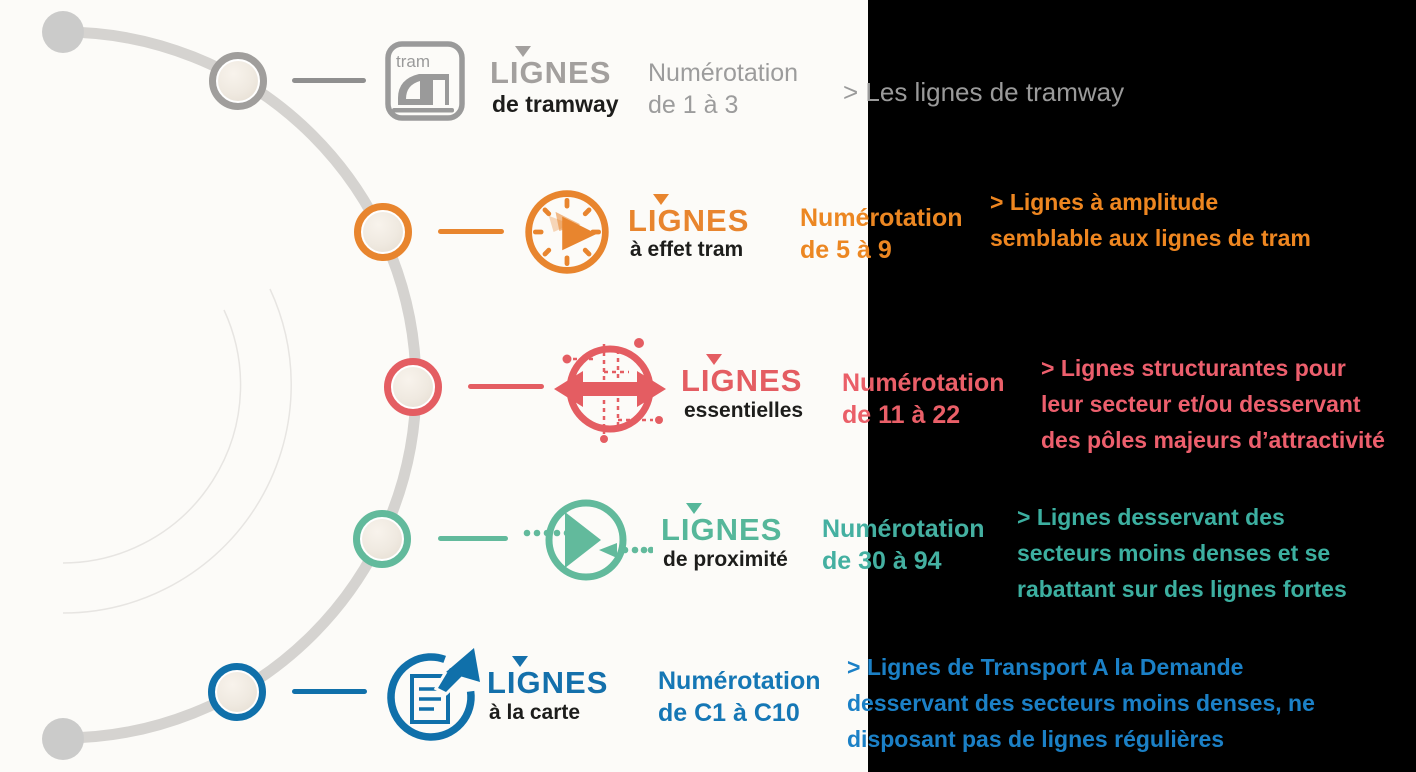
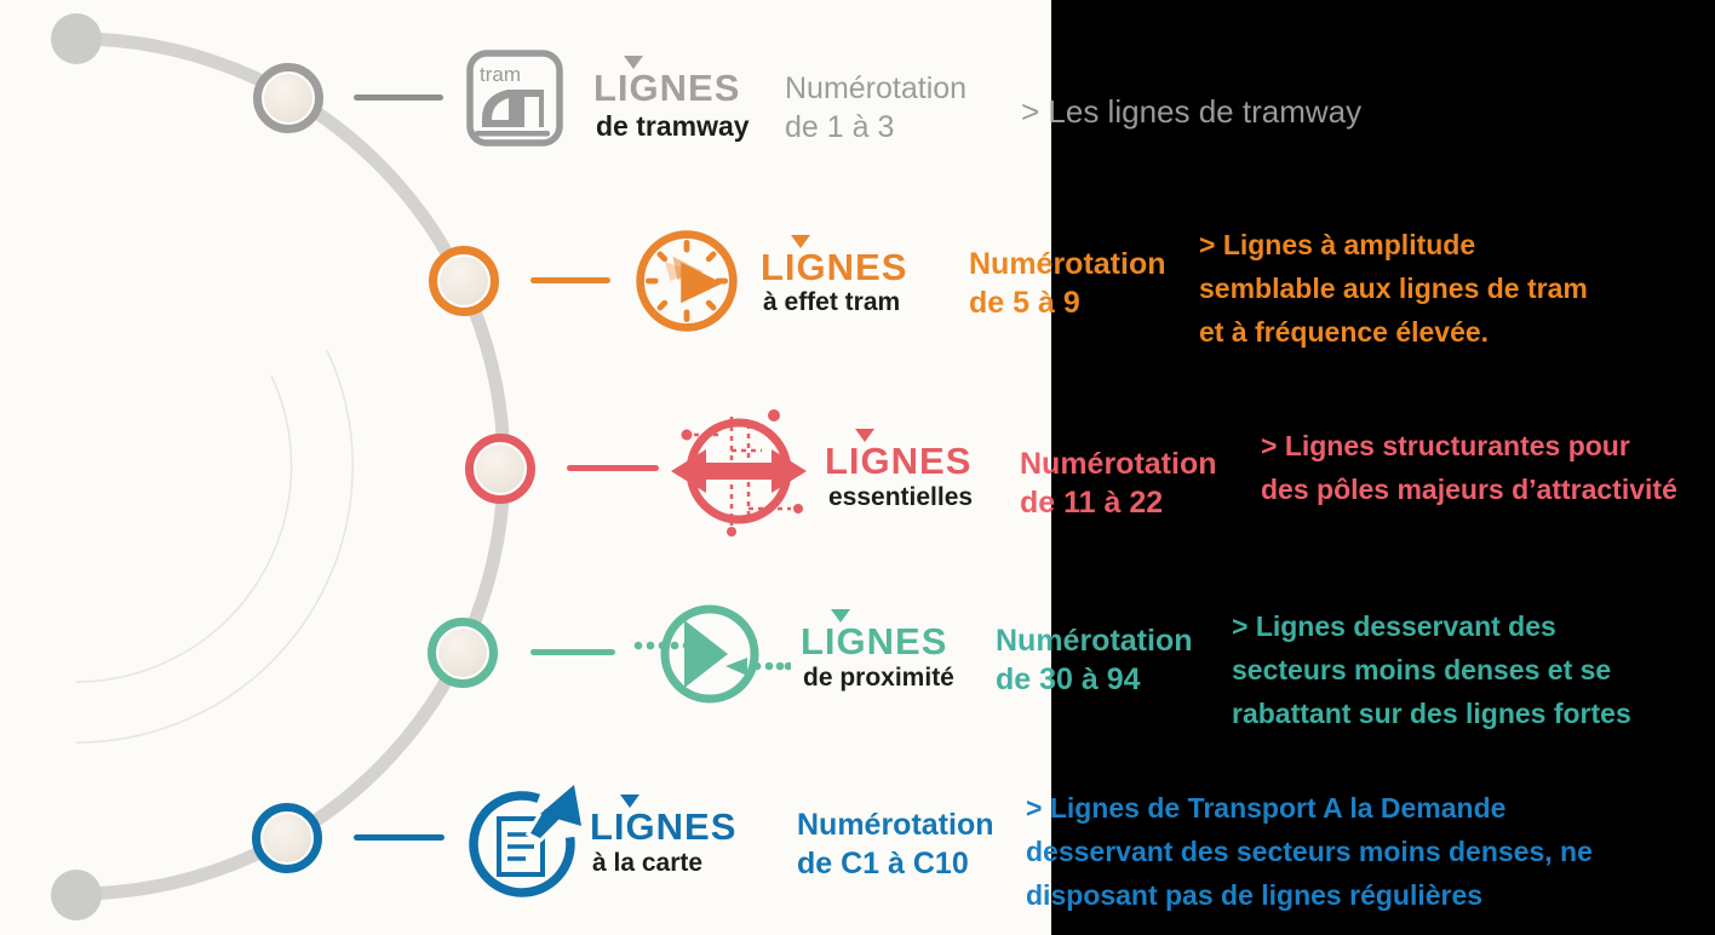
  tram
  LIGNES
  LIGNES
  LIGNES
  LIGNES
  LIGNES
  de tramway
  à effet tram
  essentielles
  de proximité
  à la carte
  Numérotation
  de 1 à 3
  Numérotation
  de 5 à 9
  Numérotation
  de 11 à 22
  Numérotation
  de 30 à 94
  Numérotation
  de C1 à C10
  > Les lignes de tramway
  > Lignes à amplitude
  semblable aux lignes de tram
+ et à fréquence élevée.
  > Lignes structurantes pour
- leur secteur et/ou desservant
  des pôles majeurs d’attractivité
  > Lignes desservant des
  secteurs moins denses et se
  rabattant sur des lignes fortes
  > Lignes de Transport A la Demande
  desservant des secteurs moins denses, ne
  disposant pas de lignes régulières
